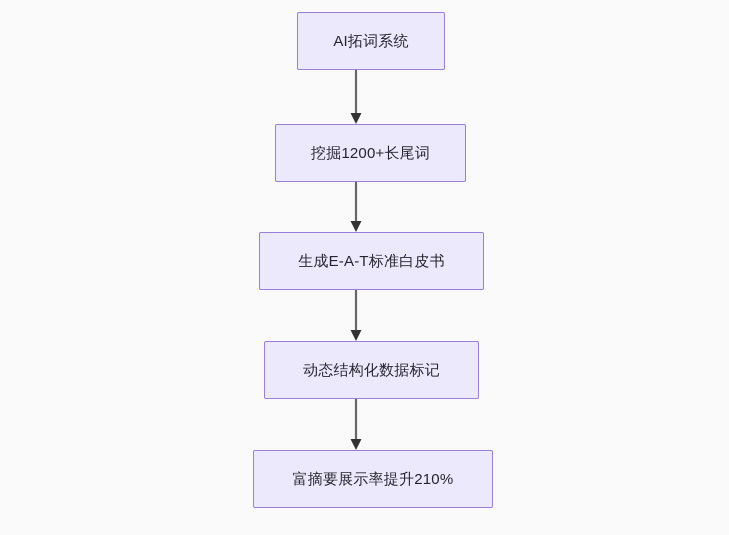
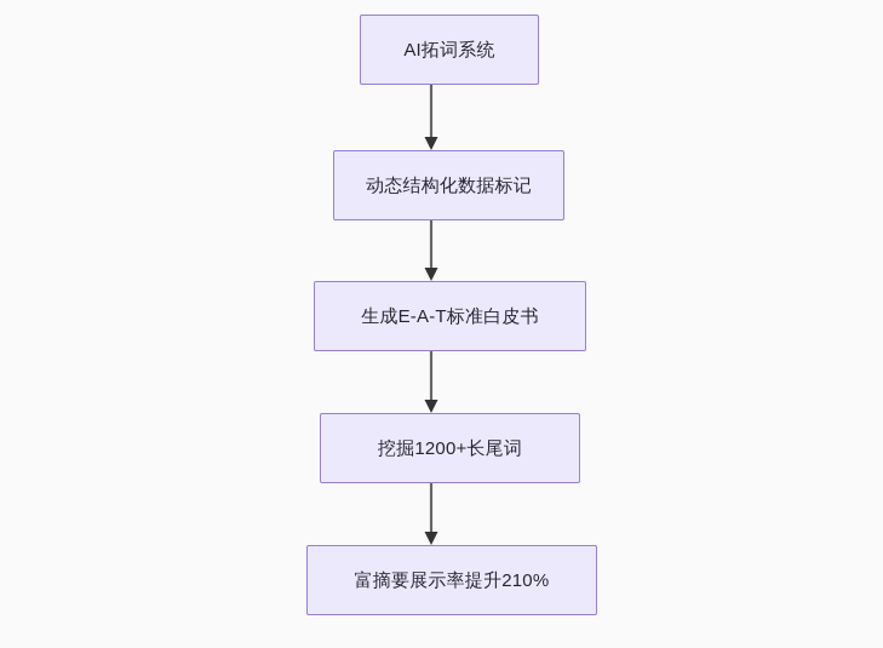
  AI拓词系统
- 挖掘1200+长尾词
+ 动态结构化数据标记
  生成E-A-T标准白皮书
- 动态结构化数据标记
+ 挖掘1200+长尾词
  富摘要展示率提升210%
